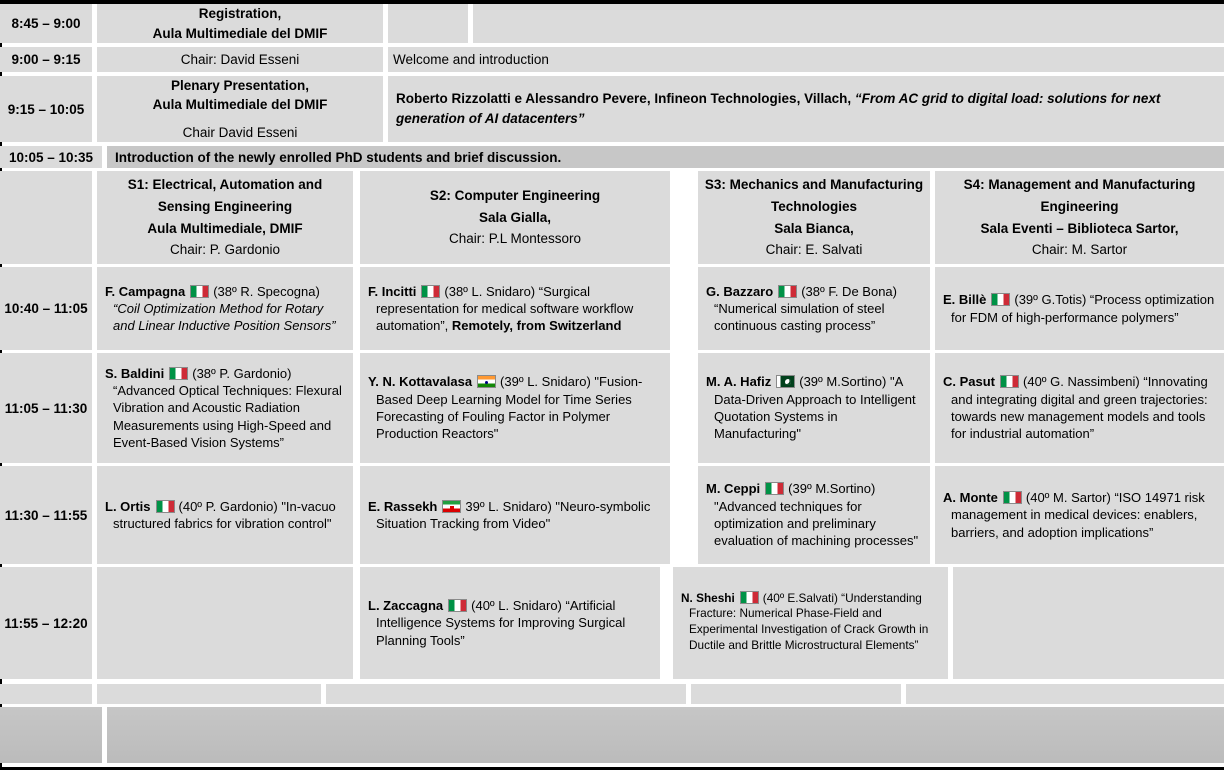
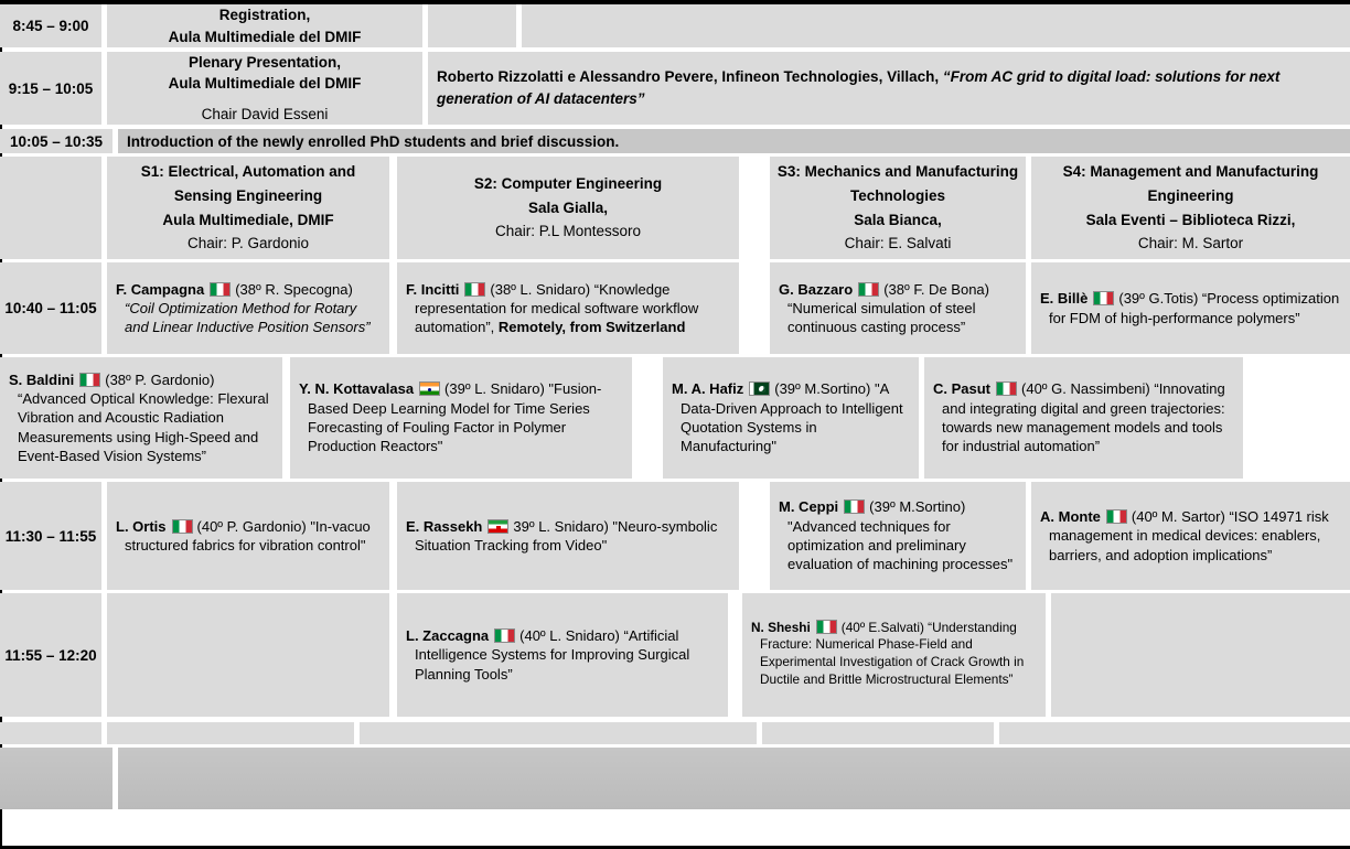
  8:45 – 9:00
  Registration,
  Aula Multimediale del DMIF
- 9:00 – 9:15
- Chair: David Esseni
- Welcome and introduction
  9:15 – 10:05
  Plenary Presentation,
  Aula Multimediale del DMIF
  Chair David Esseni
  Roberto Rizzolatti e Alessandro Pevere, Infineon Technologies, Villach, “From AC grid to digital load: solutions for next generation of AI datacenters”
  10:05 – 10:35
  Introduction of the newly enrolled PhD students and brief discussion.
  S1: Electrical, Automation and Sensing Engineering
  Aula Multimediale, DMIF
  Chair: P. Gardonio
  S2: Computer Engineering
  Sala Gialla,
  Chair: P.L Montessoro
  S3: Mechanics and Manufacturing Technologies
  Sala Bianca,
  Chair: E. Salvati
  S4: Management and Manufacturing Engineering
- Sala Eventi – Biblioteca Sartor,
+ Sala Eventi – Biblioteca Rizzi,
  Chair: M. Sartor
  10:40 – 11:05
  F. Campagna (38º R. Specogna) “Coil Optimization Method for Rotary and Linear Inductive Position Sensors”
- F. Incitti (38º L. Snidaro) “Surgical representation for medical software workflow automation”, Remotely, from Switzerland
+ F. Incitti (38º L. Snidaro) “Knowledge representation for medical software workflow automation”, Remotely, from Switzerland
  G. Bazzaro (38º F. De Bona) “Numerical simulation of steel continuous casting process”
  E. Billè (39º G.Totis) “Process optimization for FDM of high-performance polymers”
- 11:05 – 11:30
- S. Baldini (38º P. Gardonio) “Advanced Optical Techniques: Flexural Vibration and Acoustic Radiation Measurements using High-Speed and Event-Based Vision Systems”
+ S. Baldini (38º P. Gardonio) “Advanced Optical Knowledge: Flexural Vibration and Acoustic Radiation Measurements using High-Speed and Event-Based Vision Systems”
  Y. N. Kottavalasa (39º L. Snidaro) "Fusion-Based Deep Learning Model for Time Series Forecasting of Fouling Factor in Polymer Production Reactors"
  M. A. Hafiz (39º M.Sortino) "A Data-Driven Approach to Intelligent Quotation Systems in Manufacturing"
  C. Pasut (40º G. Nassimbeni) “Innovating and integrating digital and green trajectories: towards new management models and tools for industrial automation”
  11:30 – 11:55
  L. Ortis (40º P. Gardonio) "In-vacuo structured fabrics for vibration control"
  E. Rassekh 39º L. Snidaro) "Neuro-symbolic Situation Tracking from Video"
  M. Ceppi (39º M.Sortino) "Advanced techniques for optimization and preliminary evaluation of machining processes"
  A. Monte (40º M. Sartor) “ISO 14971 risk management in medical devices: enablers, barriers, and adoption implications”
  11:55 – 12:20
  L. Zaccagna (40º L. Snidaro) “Artificial Intelligence Systems for Improving Surgical Planning Tools”
  N. Sheshi (40º E.Salvati) “Understanding Fracture: Numerical Phase-Field and Experimental Investigation of Crack Growth in Ductile and Brittle Microstructural Elements”
